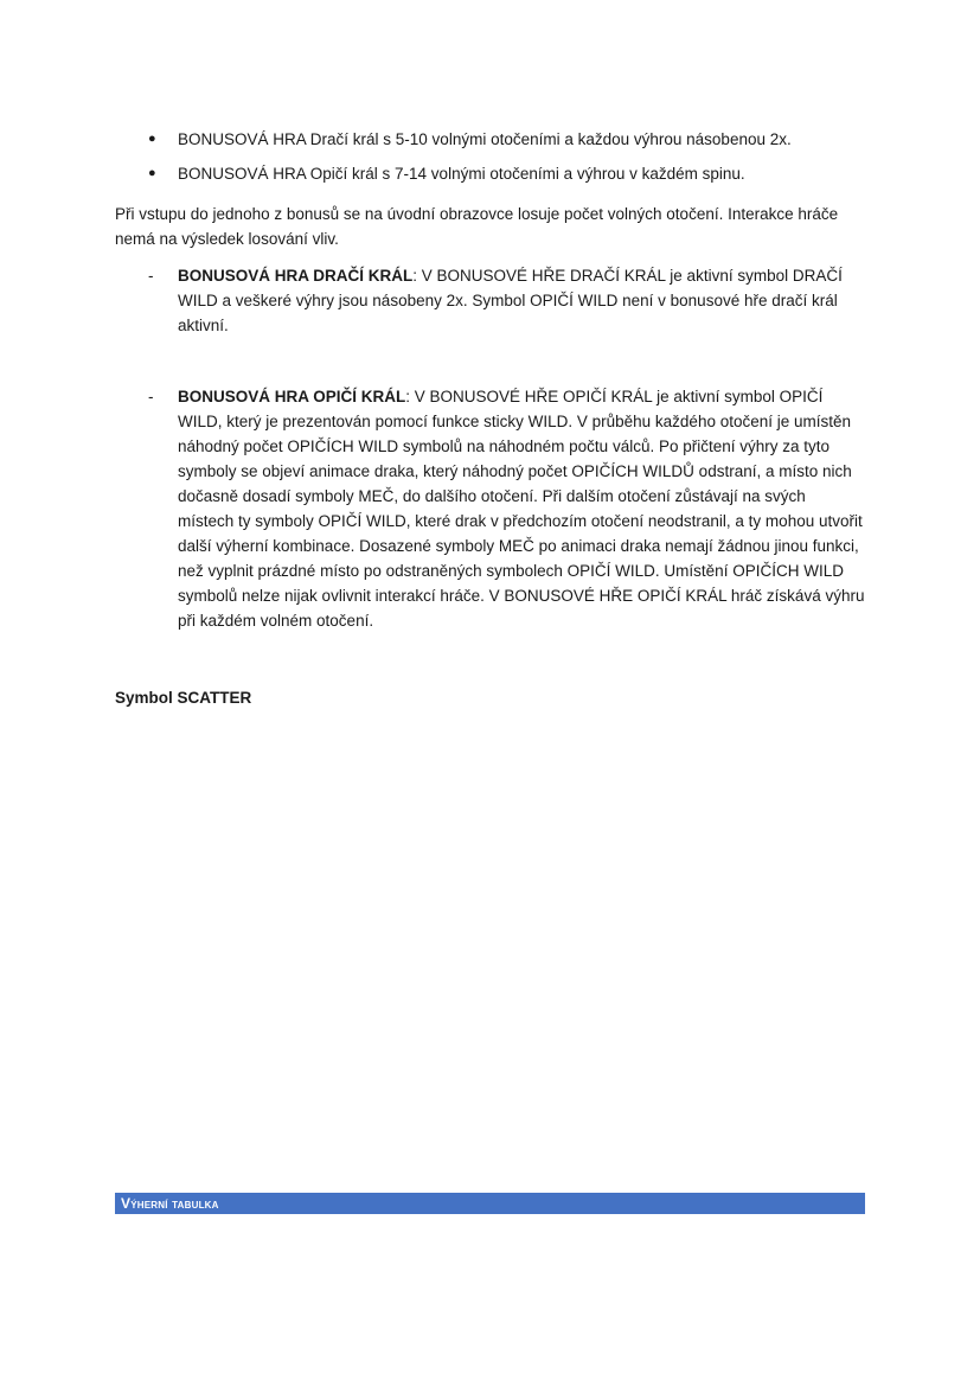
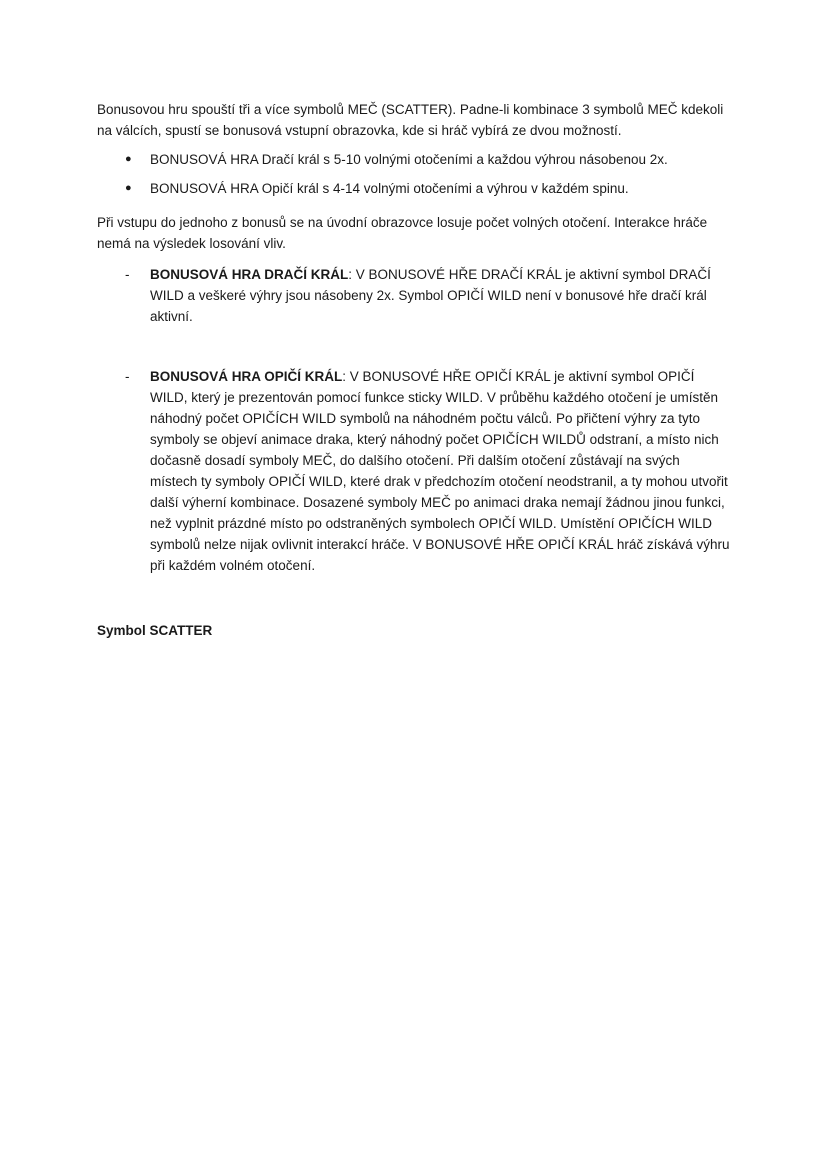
+ Bonusovou hru spouští tři a více symbolů MEČ (SCATTER). Padne-li kombinace 3 symbolů MEČ kdekoli na válcích, spustí se bonusová vstupní obrazovka, kde si hráč vybírá ze dvou možností.
  ●
  BONUSOVÁ HRA Dračí král s 5-10 volnými otočeními a každou výhrou násobenou 2x.
  ●
- BONUSOVÁ HRA Opičí král s 7-14 volnými otočeními a výhrou v každém spinu.
+ BONUSOVÁ HRA Opičí král s 4-14 volnými otočeními a výhrou v každém spinu.
  Při vstupu do jednoho z bonusů se na úvodní obrazovce losuje počet volných otočení. Interakce hráče nemá na výsledek losování vliv.
  -
  BONUSOVÁ HRA DRAČÍ KRÁL: V BONUSOVÉ HŘE DRAČÍ KRÁL je aktivní symbol DRAČÍ WILD a veškeré výhry jsou násobeny 2x. Symbol OPIČÍ WILD není v bonusové hře dračí král aktivní.
  -
  BONUSOVÁ HRA OPIČÍ KRÁL: V BONUSOVÉ HŘE OPIČÍ KRÁL je aktivní symbol OPIČÍ WILD, který je prezentován pomocí funkce sticky WILD. V průběhu každého otočení je umístěn náhodný počet OPIČÍCH WILD symbolů na náhodném počtu válců. Po přičtení výhry za tyto symboly se objeví animace draka, který náhodný počet OPIČÍCH WILDŮ odstraní, a místo nich dočasně dosadí symboly MEČ, do dalšího otočení. Při dalším otočení zůstávají na svých místech ty symboly OPIČÍ WILD, které drak v předchozím otočení neodstranil, a ty mohou utvořit další výherní kombinace. Dosazené symboly MEČ po animaci draka nemají žádnou jinou funkci, než vyplnit prázdné místo po odstraněných symbolech OPIČÍ WILD. Umístění OPIČÍCH WILD symbolů nelze nijak ovlivnit interakcí hráče. V BONUSOVÉ HŘE OPIČÍ KRÁL hráč získává výhru při každém volném otočení.
  Symbol SCATTER
- Výherní tabulka
